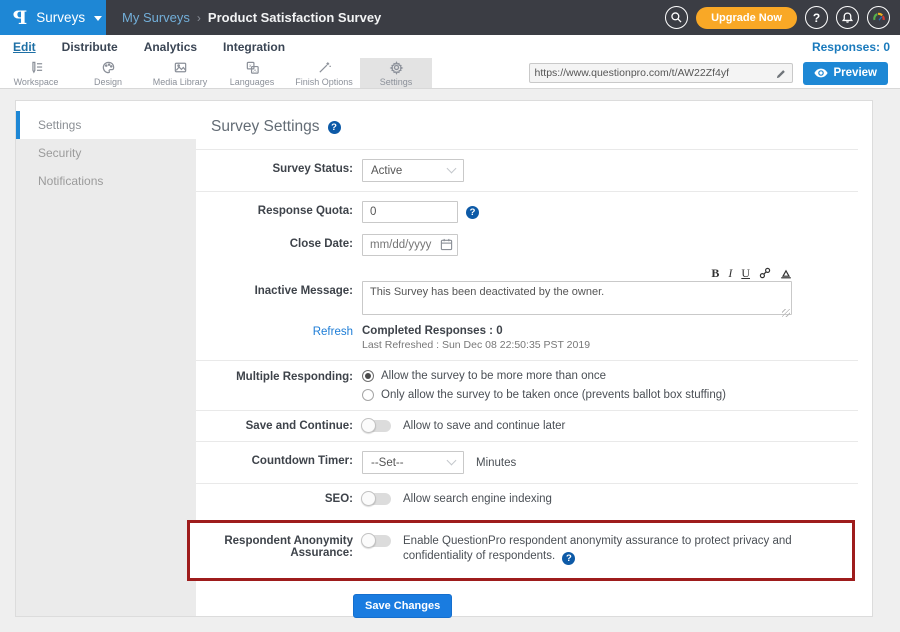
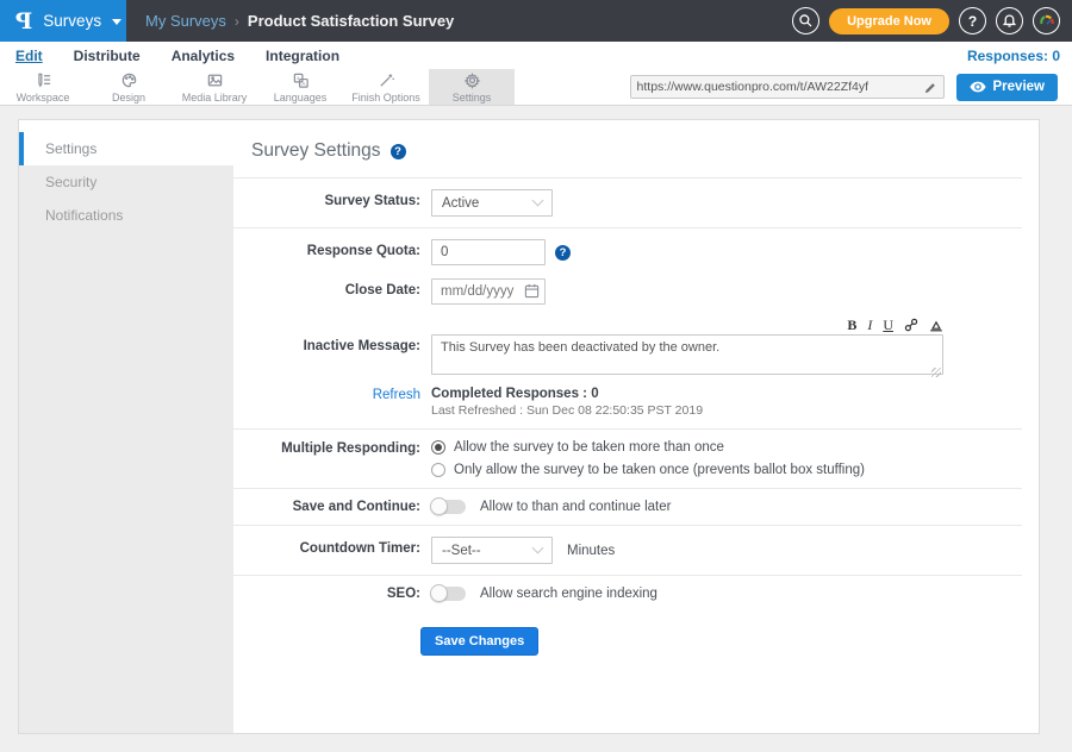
  Surveys
  My Surveys
  ›
  Product Satisfaction Survey
  Upgrade Now
  ?
  Edit
  Distribute
  Analytics
  Integration
  Responses: 0
  Workspace
  Design
  Media Library
  Languages
  Finish Options
  Settings
  https://www.questionpro.com/t/AW22Zf4yf
  Preview
  Settings
  Security
  Notifications
  Survey Settings
  ?
  Survey Status:
  Active
  Response Quota:
  0
  ?
  Close Date:
  mm/dd/yyyy
  Inactive Message:
  B
  I
  U
  This Survey has been deactivated by the owner.
  Refresh
  Completed Responses : 0
  Last Refreshed : Sun Dec 08 22:50:35 PST 2019
  Multiple Responding:
- Allow the survey to be more more than once
+ Allow the survey to be taken more than once
  Only allow the survey to be taken once (prevents ballot box stuffing)
  Save and Continue:
- Allow to save and continue later
+ Allow to than and continue later
  Countdown Timer:
  --Set--
  Minutes
  SEO:
  Allow search engine indexing
- Respondent Anonymity Assurance:
- Enable QuestionPro respondent anonymity assurance to protect privacy and confidentiality of respondents. ?
  Save Changes
